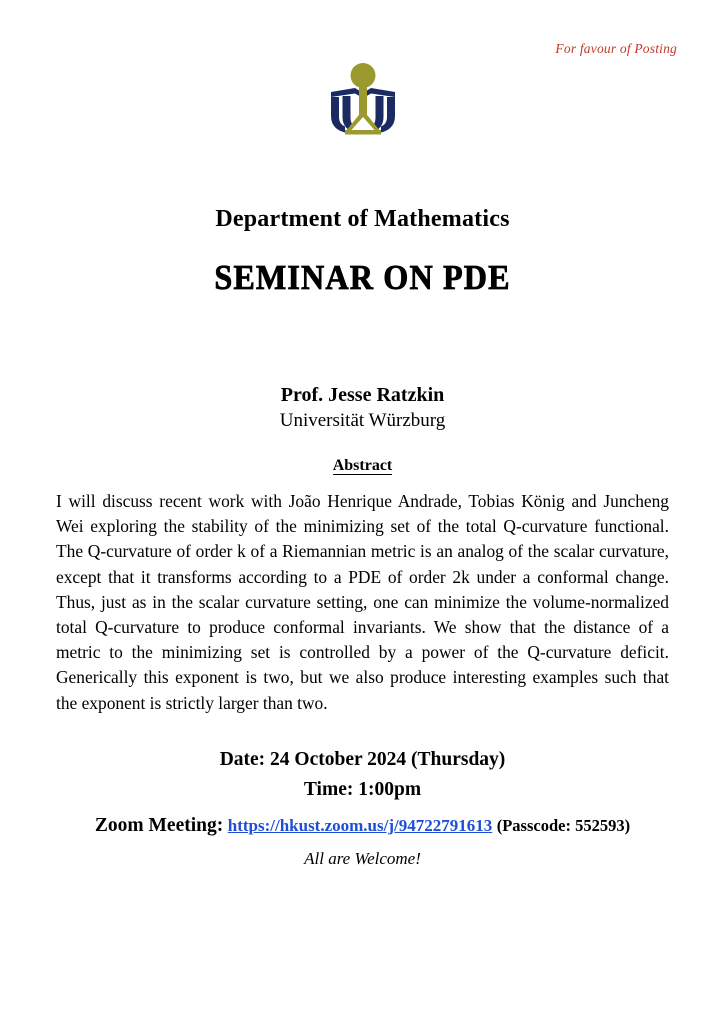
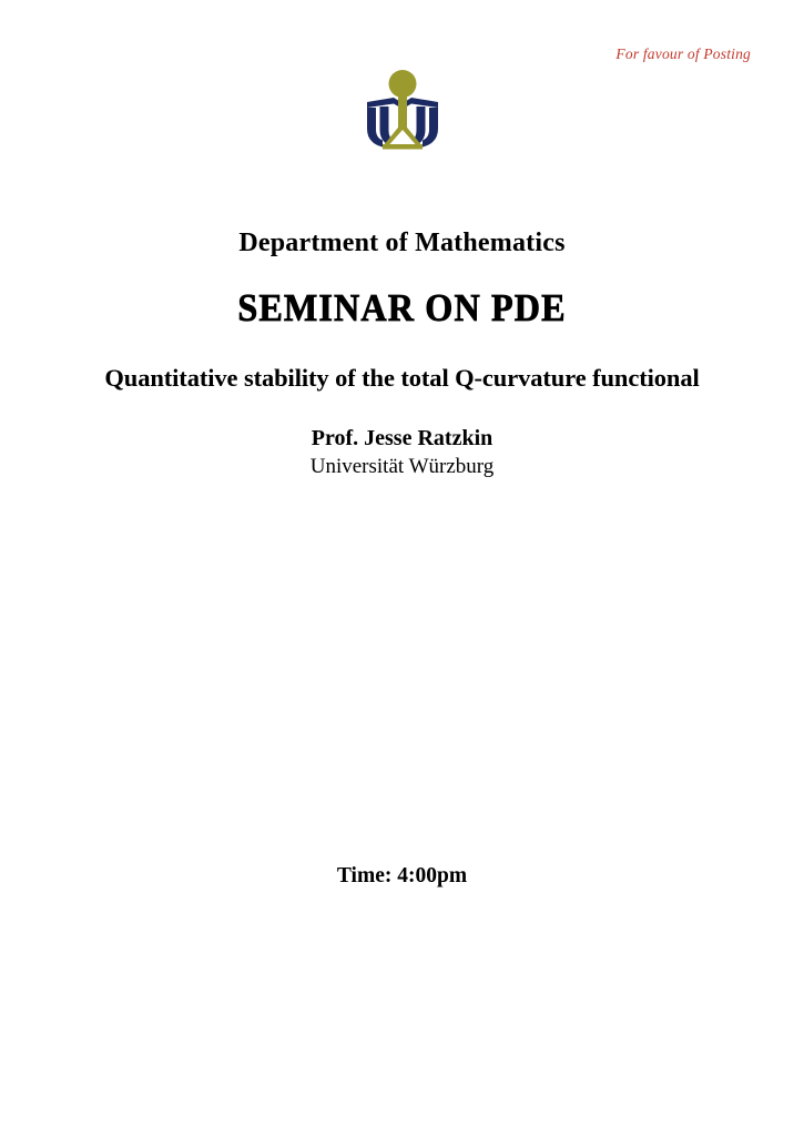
  For favour of Posting
  Department of Mathematics
  SEMINAR ON PDE
+ Quantitative stability of the total Q-curvature functional
  Prof. Jesse Ratzkin
  Universität Würzburg
- Abstract
- I will discuss recent work with João Henrique Andrade, Tobias König and Juncheng Wei exploring the stability of the minimizing set of the total Q-curvature functional. The Q-curvature of order k of a Riemannian metric is an analog of the scalar curvature, except that it transforms according to a PDE of order 2k under a conformal change. Thus, just as in the scalar curvature setting, one can minimize the volume-normalized total Q-curvature to produce conformal invariants. We show that the distance of a metric to the minimizing set is controlled by a power of the Q-curvature deficit. Generically this exponent is two, but we also produce interesting examples such that the exponent is strictly larger than two.
- Date: 24 October 2024 (Thursday)
- Time: 1:00pm
+ Time: 4:00pm
- Zoom Meeting: https://hkust.zoom.us/j/94722791613 (Passcode: 552593)
- All are Welcome!
